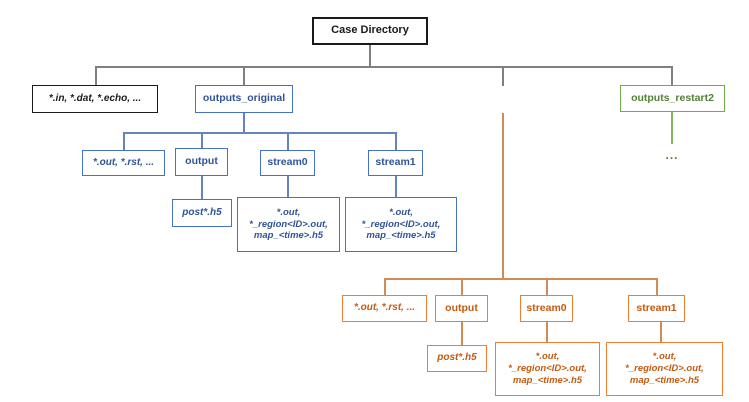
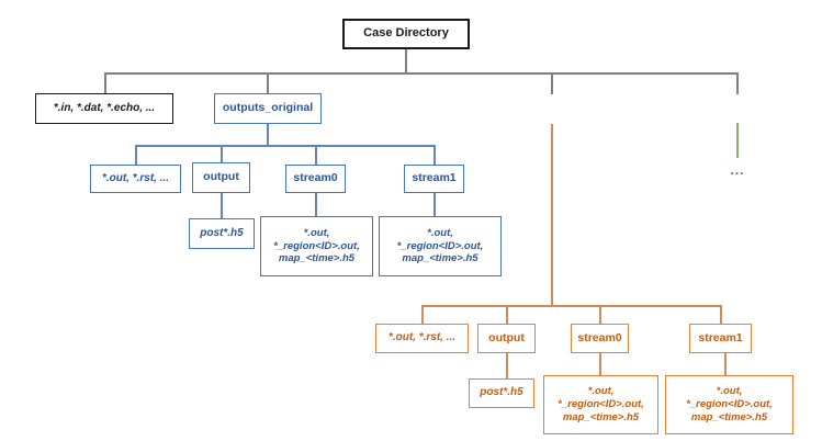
  Case Directory
  *.in, *.dat, *.echo, ...
  outputs_original
- outputs_restart2
  *.out, *.rst, ...
  output
  stream0
  stream1
  post*.h5
  *.out,
  *_region<ID>.out,
  map_<time>.h5
  *.out,
  *_region<ID>.out,
  map_<time>.h5
  *.out, *.rst, ...
  output
  stream0
  stream1
  post*.h5
  *.out,
  *_region<ID>.out,
  map_<time>.h5
  *.out,
  *_region<ID>.out,
  map_<time>.h5
  ...
